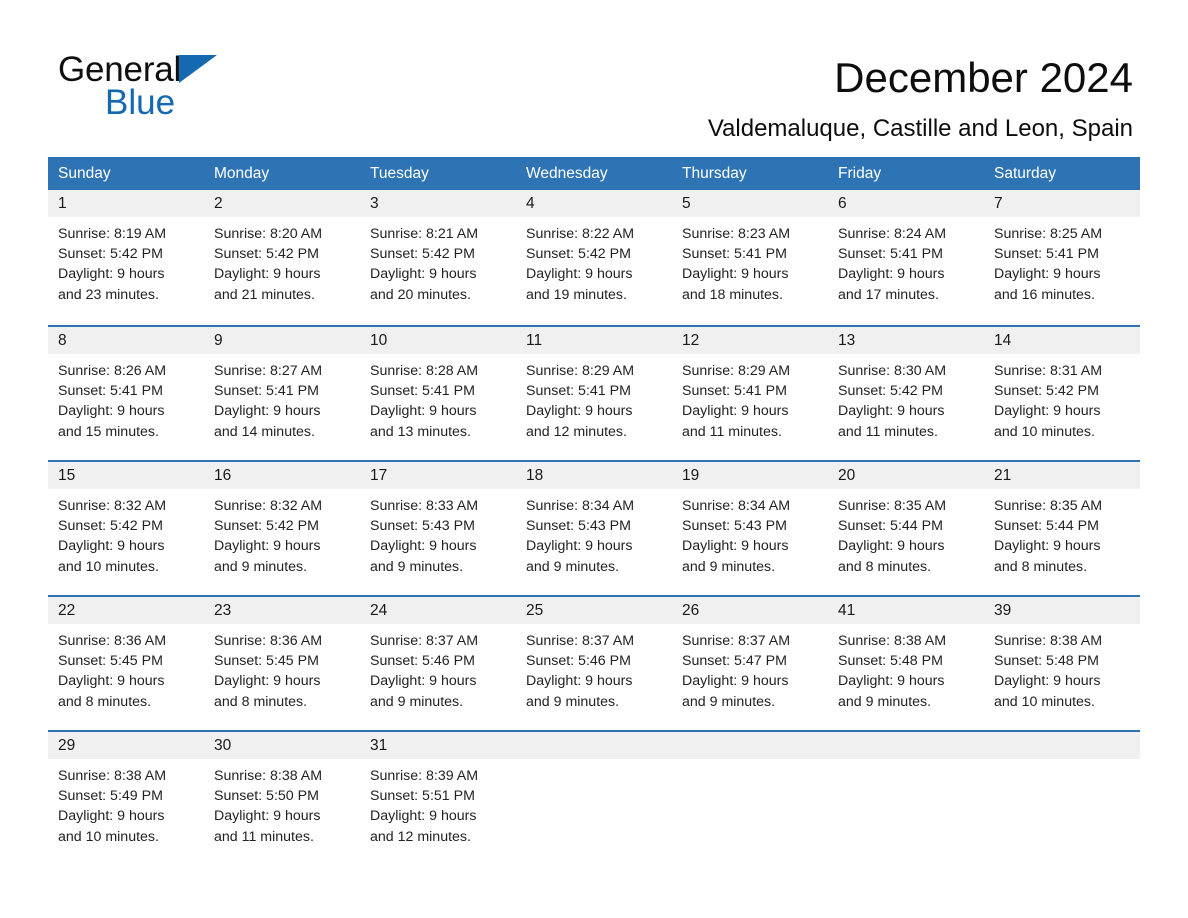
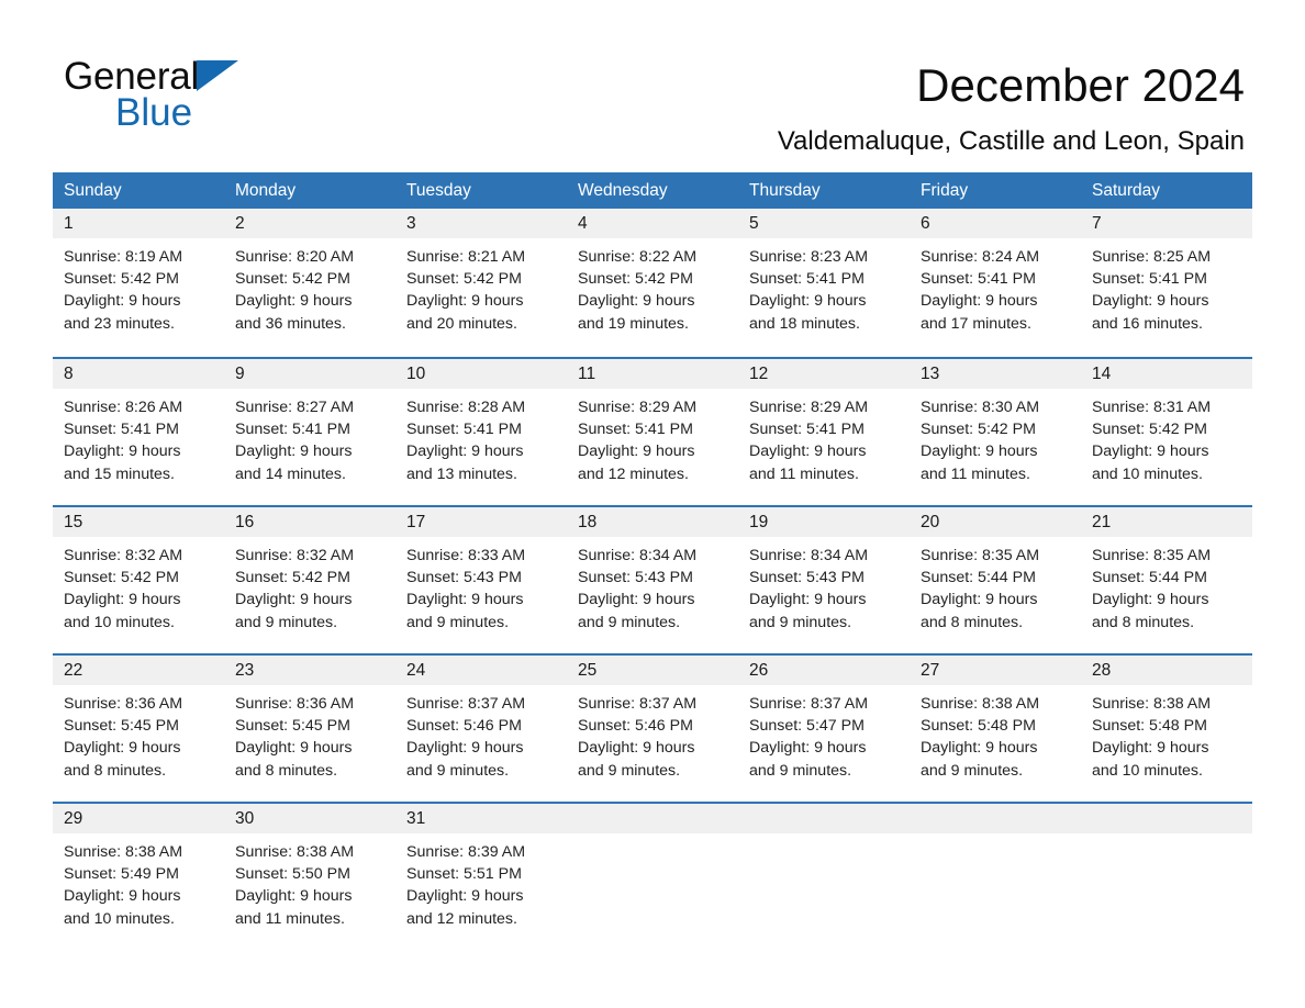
  General
  Blue
  December 2024
  Valdemaluque, Castille and Leon, Spain
  Sunday
  Monday
  Tuesday
  Wednesday
  Thursday
  Friday
  Saturday
  1
  Sunrise: 8:19 AM
  Sunset: 5:42 PM
  Daylight: 9 hours
  and 23 minutes.
  2
  Sunrise: 8:20 AM
  Sunset: 5:42 PM
  Daylight: 9 hours
- and 21 minutes.
+ and 36 minutes.
  3
  Sunrise: 8:21 AM
  Sunset: 5:42 PM
  Daylight: 9 hours
  and 20 minutes.
  4
  Sunrise: 8:22 AM
  Sunset: 5:42 PM
  Daylight: 9 hours
  and 19 minutes.
  5
  Sunrise: 8:23 AM
  Sunset: 5:41 PM
  Daylight: 9 hours
  and 18 minutes.
  6
  Sunrise: 8:24 AM
  Sunset: 5:41 PM
  Daylight: 9 hours
  and 17 minutes.
  7
  Sunrise: 8:25 AM
  Sunset: 5:41 PM
  Daylight: 9 hours
  and 16 minutes.
  8
  Sunrise: 8:26 AM
  Sunset: 5:41 PM
  Daylight: 9 hours
  and 15 minutes.
  9
  Sunrise: 8:27 AM
  Sunset: 5:41 PM
  Daylight: 9 hours
  and 14 minutes.
  10
  Sunrise: 8:28 AM
  Sunset: 5:41 PM
  Daylight: 9 hours
  and 13 minutes.
  11
  Sunrise: 8:29 AM
  Sunset: 5:41 PM
  Daylight: 9 hours
  and 12 minutes.
  12
  Sunrise: 8:29 AM
  Sunset: 5:41 PM
  Daylight: 9 hours
  and 11 minutes.
  13
  Sunrise: 8:30 AM
  Sunset: 5:42 PM
  Daylight: 9 hours
  and 11 minutes.
  14
  Sunrise: 8:31 AM
  Sunset: 5:42 PM
  Daylight: 9 hours
  and 10 minutes.
  15
  Sunrise: 8:32 AM
  Sunset: 5:42 PM
  Daylight: 9 hours
  and 10 minutes.
  16
  Sunrise: 8:32 AM
  Sunset: 5:42 PM
  Daylight: 9 hours
  and 9 minutes.
  17
  Sunrise: 8:33 AM
  Sunset: 5:43 PM
  Daylight: 9 hours
  and 9 minutes.
  18
  Sunrise: 8:34 AM
  Sunset: 5:43 PM
  Daylight: 9 hours
  and 9 minutes.
  19
  Sunrise: 8:34 AM
  Sunset: 5:43 PM
  Daylight: 9 hours
  and 9 minutes.
  20
  Sunrise: 8:35 AM
  Sunset: 5:44 PM
  Daylight: 9 hours
  and 8 minutes.
  21
  Sunrise: 8:35 AM
  Sunset: 5:44 PM
  Daylight: 9 hours
  and 8 minutes.
  22
  Sunrise: 8:36 AM
  Sunset: 5:45 PM
  Daylight: 9 hours
  and 8 minutes.
  23
  Sunrise: 8:36 AM
  Sunset: 5:45 PM
  Daylight: 9 hours
  and 8 minutes.
  24
  Sunrise: 8:37 AM
  Sunset: 5:46 PM
  Daylight: 9 hours
  and 9 minutes.
  25
  Sunrise: 8:37 AM
  Sunset: 5:46 PM
  Daylight: 9 hours
  and 9 minutes.
  26
  Sunrise: 8:37 AM
  Sunset: 5:47 PM
  Daylight: 9 hours
  and 9 minutes.
- 41
+ 27
  Sunrise: 8:38 AM
  Sunset: 5:48 PM
  Daylight: 9 hours
  and 9 minutes.
- 39
+ 28
  Sunrise: 8:38 AM
  Sunset: 5:48 PM
  Daylight: 9 hours
  and 10 minutes.
  29
  Sunrise: 8:38 AM
  Sunset: 5:49 PM
  Daylight: 9 hours
  and 10 minutes.
  30
  Sunrise: 8:38 AM
  Sunset: 5:50 PM
  Daylight: 9 hours
  and 11 minutes.
  31
  Sunrise: 8:39 AM
  Sunset: 5:51 PM
  Daylight: 9 hours
  and 12 minutes.
